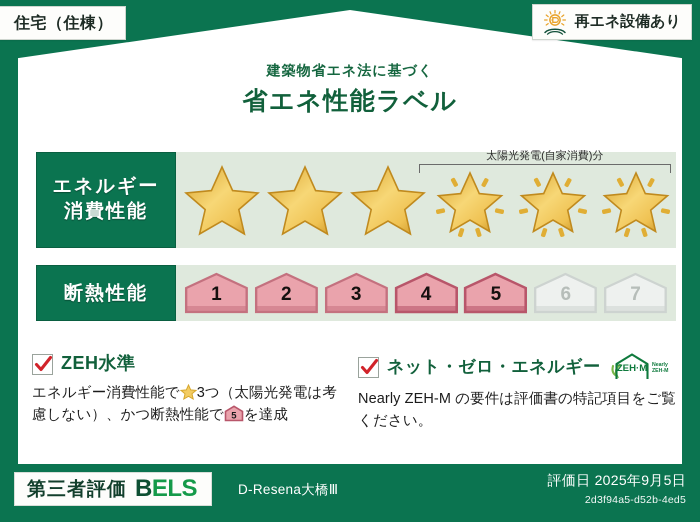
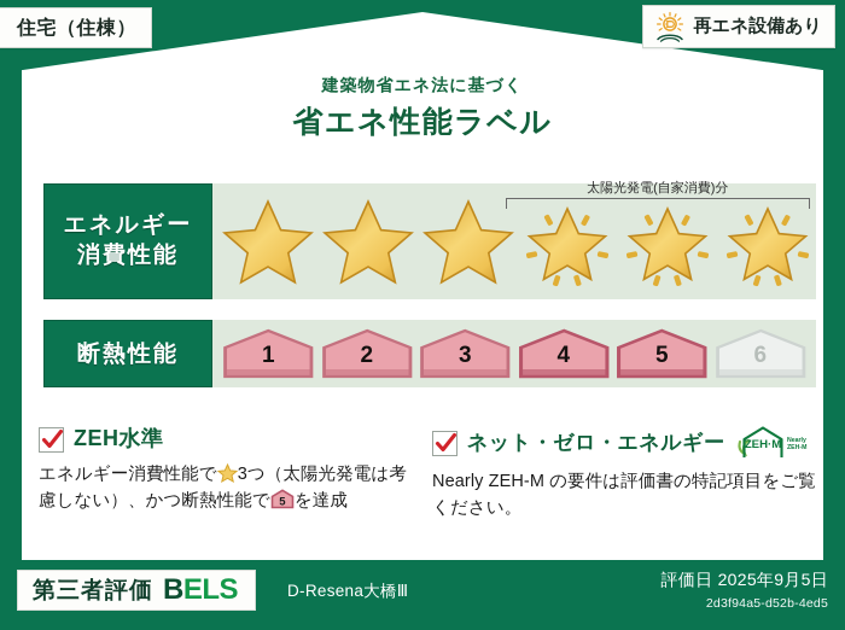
  住宅（住棟）
  再エネ設備あり
  建築物省エネ法に基づく
  省エネ性能ラベル
  エネルギー
  消費性能
  太陽光発電(自家消費)分
  断熱性能
  1
  2
  3
  4
  5
  6
- 7
  ZEH水準
  エネルギー消費性能で 3つ（太陽光発電は考慮しない）、かつ断熱性能で
  5
  を達成
  ネット・ゼロ・エネルギー
  ZEH·M
  Nearly ZEH-M の要件は評価書の特記項目をご覧ください。
  第三者評価
  BELS
  D-Resena大橋Ⅲ
  評価日 2025年9月5日
  2d3f94a5-d52b-4ed5
